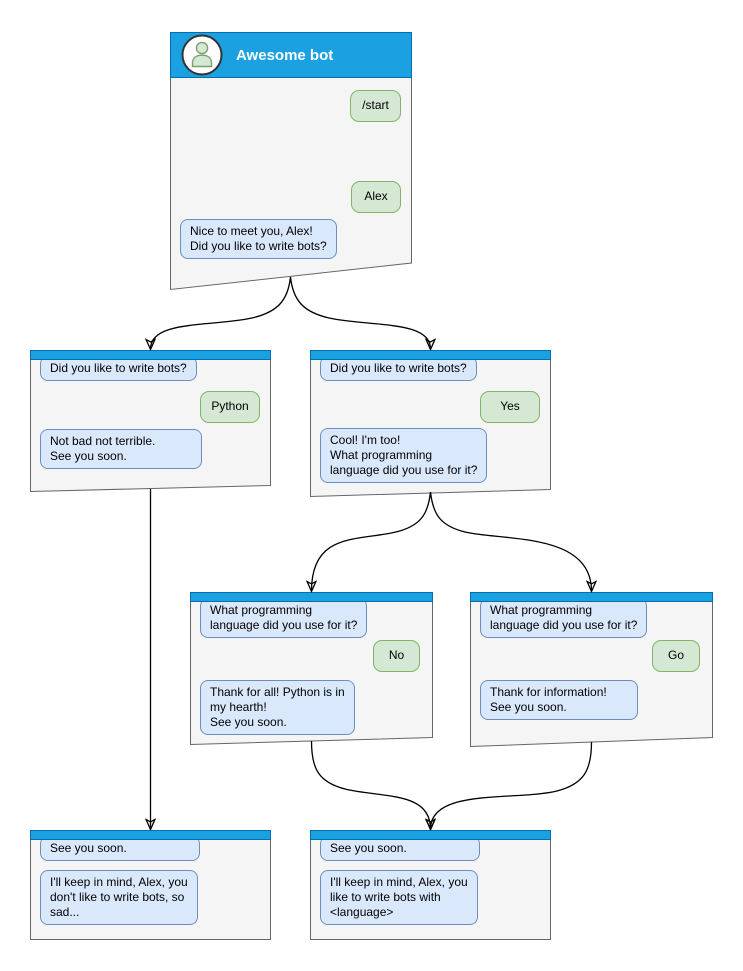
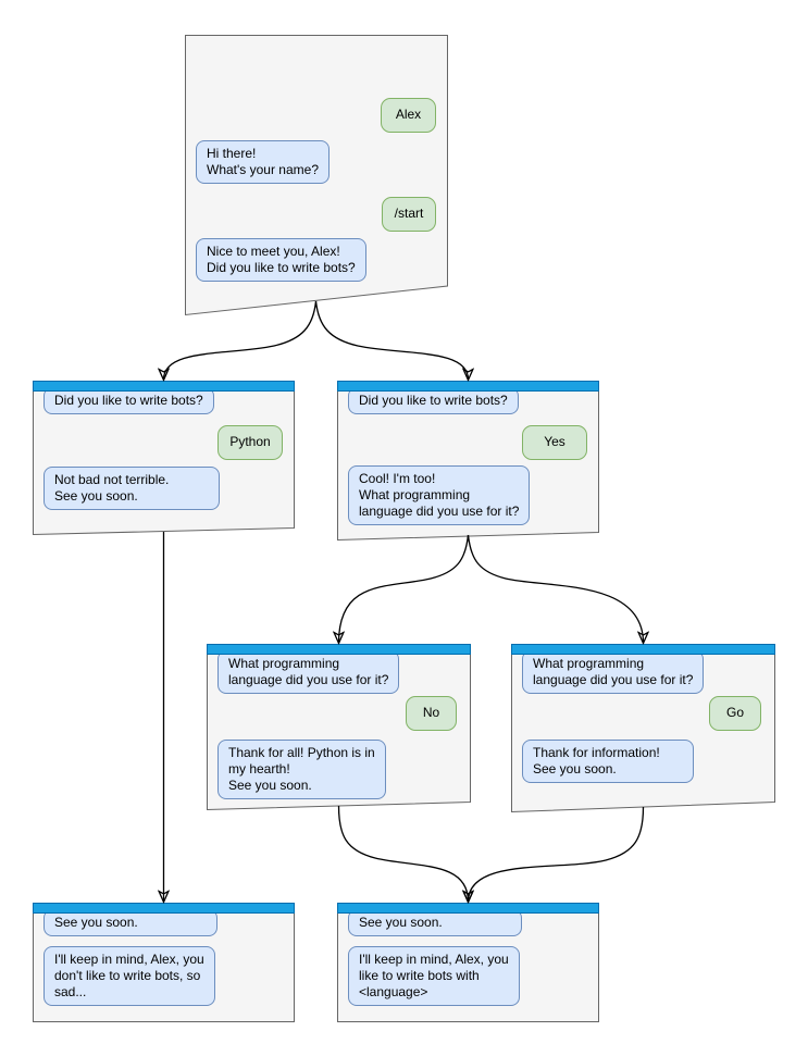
- Awesome bot
- /start
+ Alex
+ Hi there!
+ What's your name?
- Alex
+ /start
  Nice to meet you, Alex!
  Did you like to write bots?
  Did you like to write bots?
  Python
  Not bad not terrible.
  See you soon.
  Did you like to write bots?
  Yes
  Cool! I'm too!
  What programming
  language did you use for it?
  What programming
  language did you use for it?
  No
  Thank for all! Python is in
  my hearth!
  See you soon.
  What programming
  language did you use for it?
  Go
  Thank for information!
  See you soon.
  See you soon.
  I'll keep in mind, Alex, you
  don't like to write bots, so
  sad...
  See you soon.
  I'll keep in mind, Alex, you
  like to write bots with
  <language>
